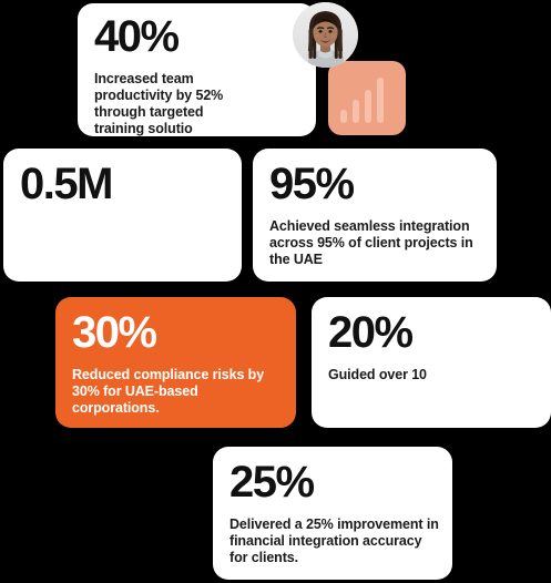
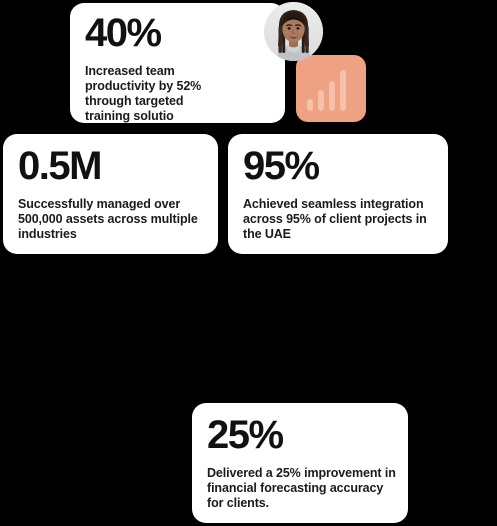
  40%
  Increased team productivity by 52% through targeted training solutio
  0.5M
+ Successfully managed over 500,000 assets across multiple industries
  95%
  Achieved seamless integration across 95% of client projects in the UAE
- 30%
- Reduced compliance risks by 30% for UAE-based corporations.
- 20%
- Guided over 10
  25%
- Delivered a 25% improvement in financial integration accuracy for clients.
+ Delivered a 25% improvement in financial forecasting accuracy for clients.
